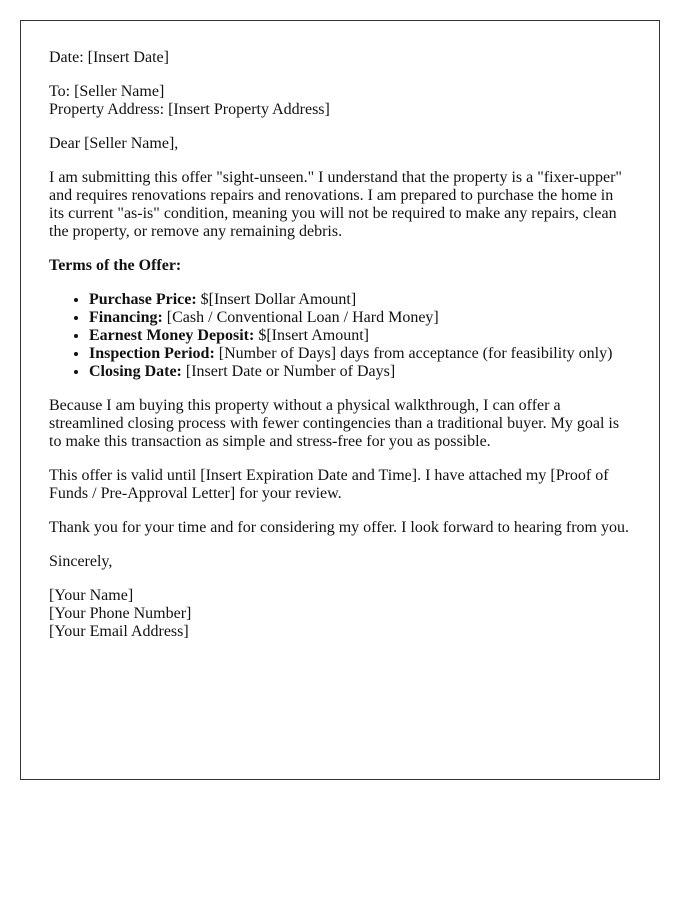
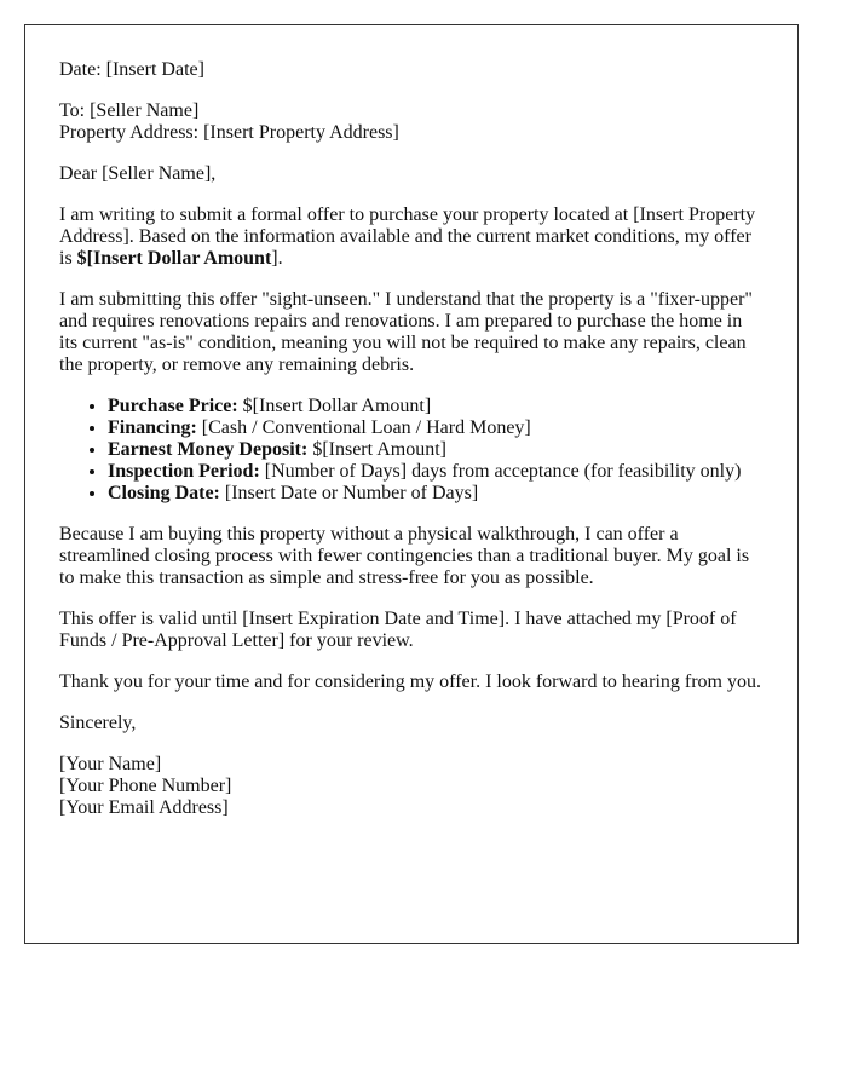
  Date: [Insert Date]
  To: [Seller Name]
  Property Address: [Insert Property Address]
  Dear [Seller Name],
+ I am writing to submit a formal offer to purchase your property located at [Insert Property Address]. Based on the information available and the current market conditions, my offer is $[Insert Dollar Amount].
  I am submitting this offer "sight-unseen." I understand that the property is a "fixer-upper" and requires renovations repairs and renovations. I am prepared to purchase the home in its current "as-is" condition, meaning you will not be required to make any repairs, clean the property, or remove any remaining debris.
- Terms of the Offer:
  Purchase Price: $[Insert Dollar Amount]
  Financing: [Cash / Conventional Loan / Hard Money]
  Earnest Money Deposit: $[Insert Amount]
  Inspection Period: [Number of Days] days from acceptance (for feasibility only)
  Closing Date: [Insert Date or Number of Days]
  Because I am buying this property without a physical walkthrough, I can offer a streamlined closing process with fewer contingencies than a traditional buyer. My goal is to make this transaction as simple and stress-free for you as possible.
  This offer is valid until [Insert Expiration Date and Time]. I have attached my [Proof of Funds / Pre-Approval Letter] for your review.
  Thank you for your time and for considering my offer. I look forward to hearing from you.
  Sincerely,
  [Your Name]
  [Your Phone Number]
  [Your Email Address]
